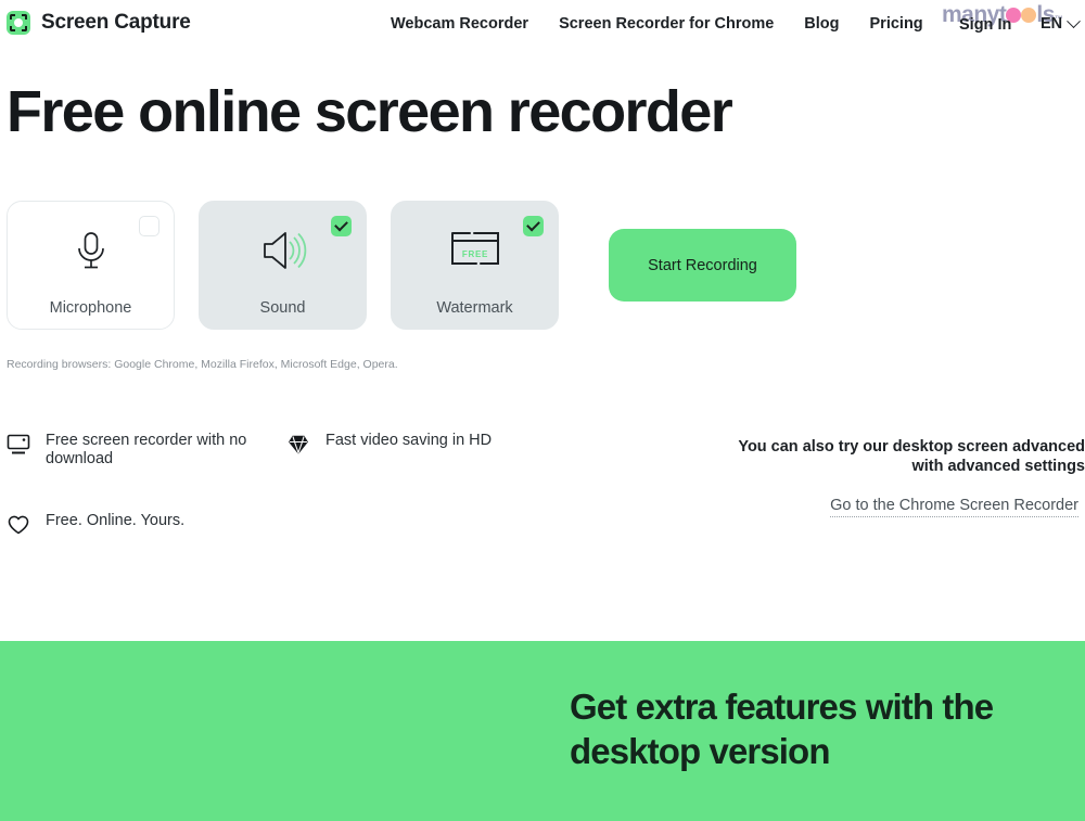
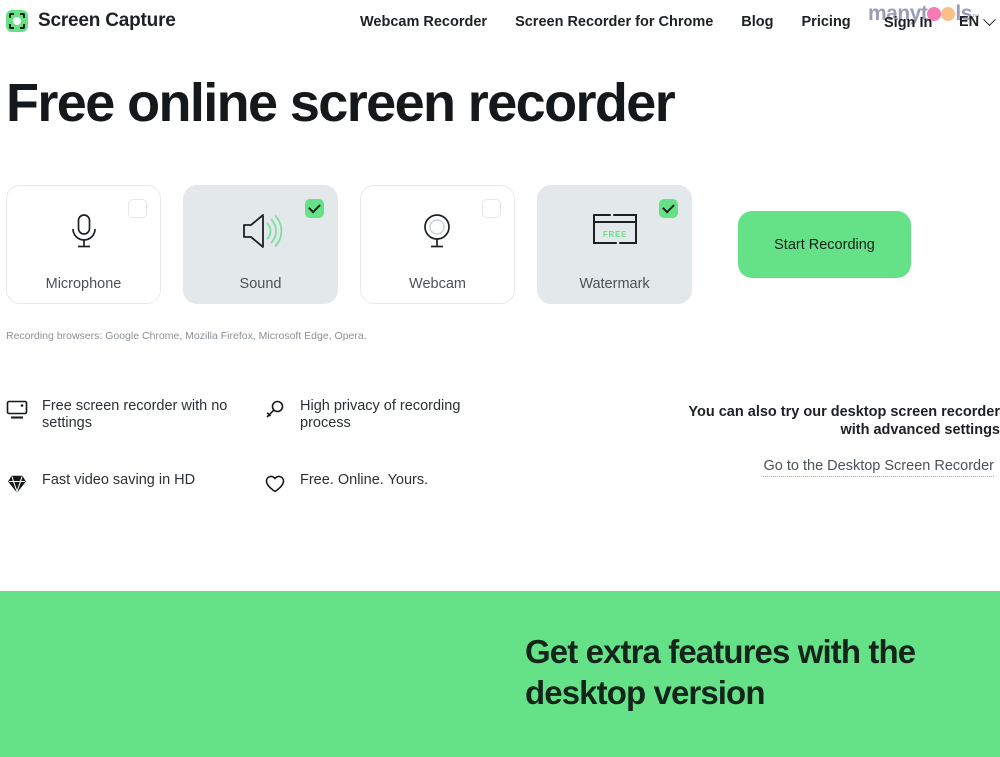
  Screen Capture
  Webcam Recorder
  Screen Recorder for Chrome
  Blog
  Pricing
  manyt
  ls
  ™
  Sign In
  EN
  Free online screen recorder
  Microphone
  Sound
+ Webcam
  FREE
  Watermark
  Start Recording
  Recording browsers: Google Chrome, Mozilla Firefox, Microsoft Edge, Opera.
- Free screen recorder with no download
+ Free screen recorder with no settings
+ High privacy of recording process
  Fast video saving in HD
  Free. Online. Yours.
- You can also try our desktop screen advanced
+ You can also try our desktop screen recorder
  with advanced settings
- Go to the Chrome Screen Recorder
+ Go to the Desktop Screen Recorder
  Get extra features with the
  desktop version
